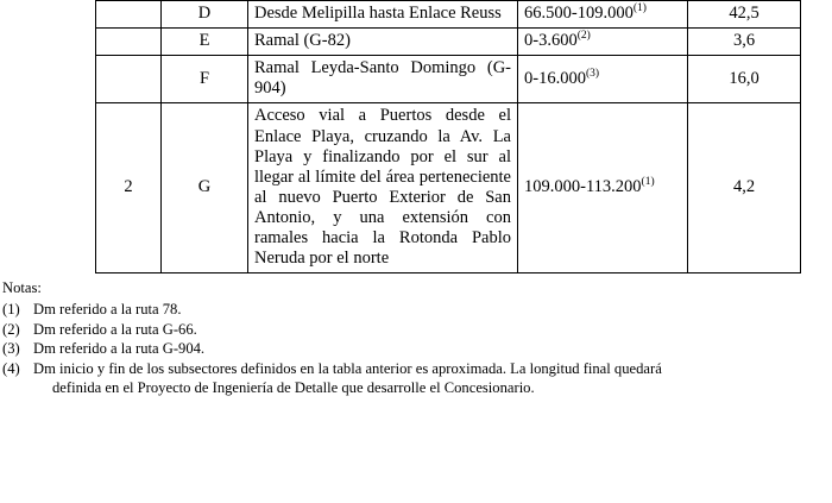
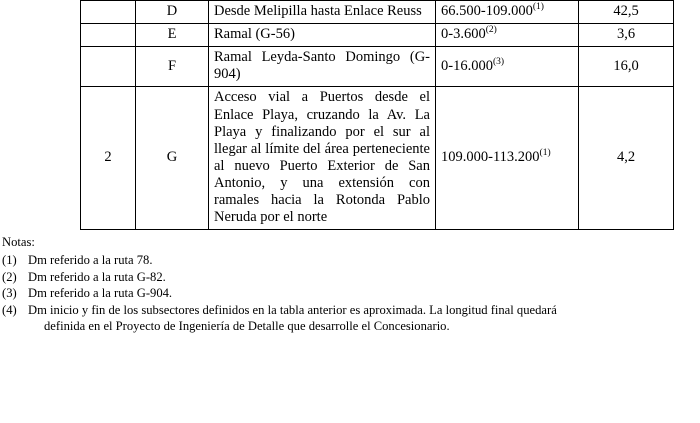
  	D	Desde Melipilla hasta Enlace Reuss	66.500-109.000(1)	42,5
- 	E	Ramal (G-82)	0-3.600(2)	3,6
+ 	E	Ramal (G-56)	0-3.600(2)	3,6
  	F	Ramal Leyda-Santo Domingo (G-904)	0-16.000(3)	16,0
  2	G	Acceso vial a Puertos desde el Enlace Playa, cruzando la Av. La Playa y finalizando por el sur al llegar al límite del área perteneciente al nuevo Puerto Exterior de San Antonio, y una extensión con ramales hacia la Rotonda Pablo Neruda por el norte	109.000-113.200(1)	4,2
  Notas:
  (1)
  Dm referido a la ruta 78.
  (2)
- Dm referido a la ruta G-66.
+ Dm referido a la ruta G-82.
  (3)
  Dm referido a la ruta G-904.
  (4)
  Dm inicio y fin de los subsectores definidos en la tabla anterior es aproximada. La longitud final quedará
  definida en el Proyecto de Ingeniería de Detalle que desarrolle el Concesionario.
